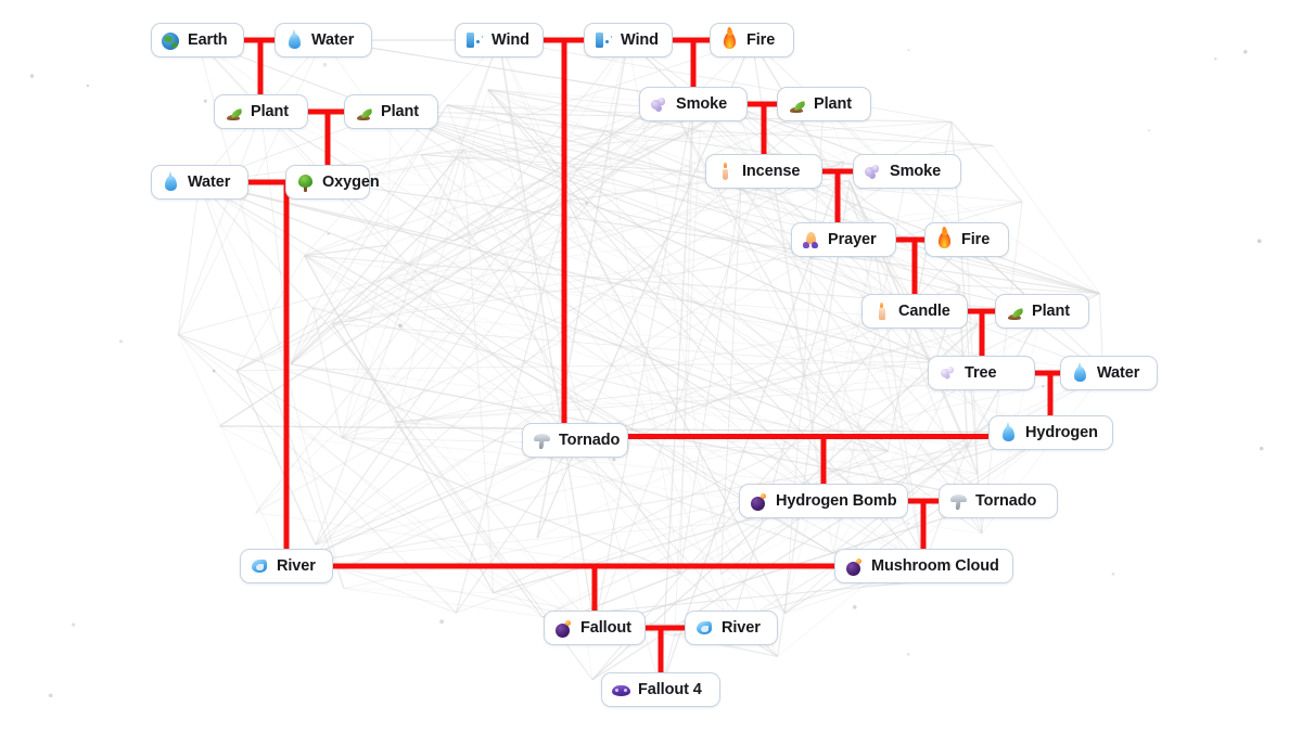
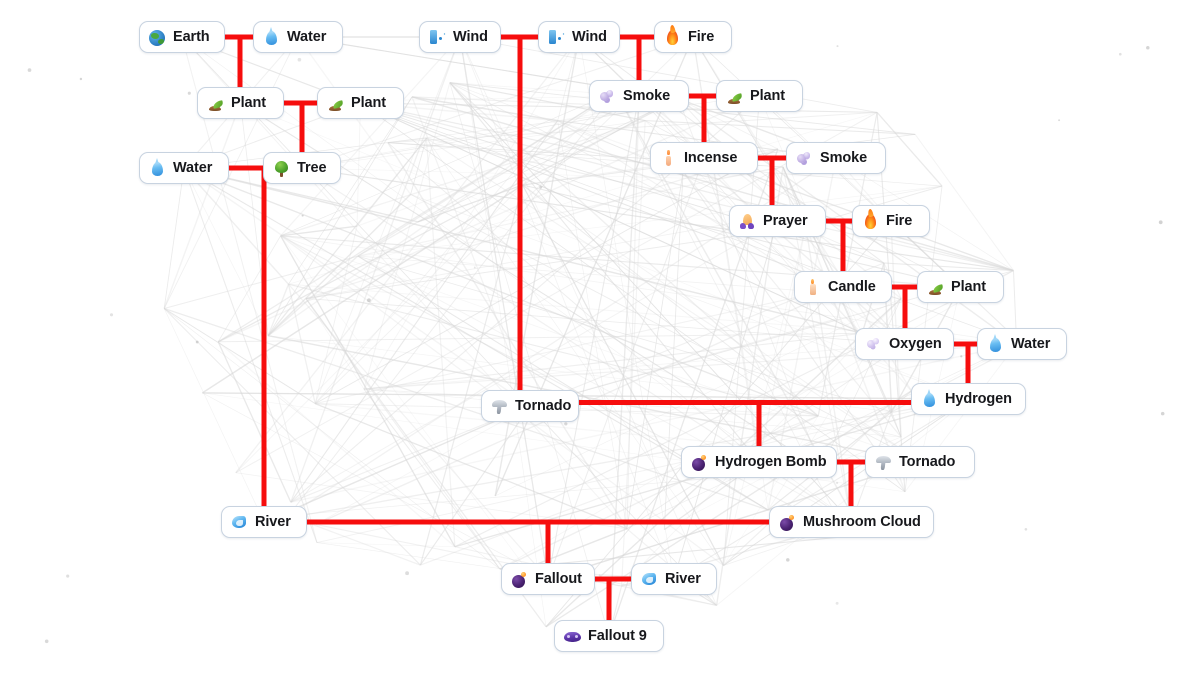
  Earth
  Water
  Wind
  Wind
  Fire
  Plant
  Plant
  Smoke
  Plant
  Water
- Oxygen
+ Tree
  Incense
  Smoke
  Prayer
  Fire
  Candle
  Plant
- Tree
+ Oxygen
  Water
  Tornado
  Hydrogen
  Hydrogen Bomb
  Tornado
  River
  Mushroom Cloud
  Fallout
  River
- Fallout 4
+ Fallout 9
